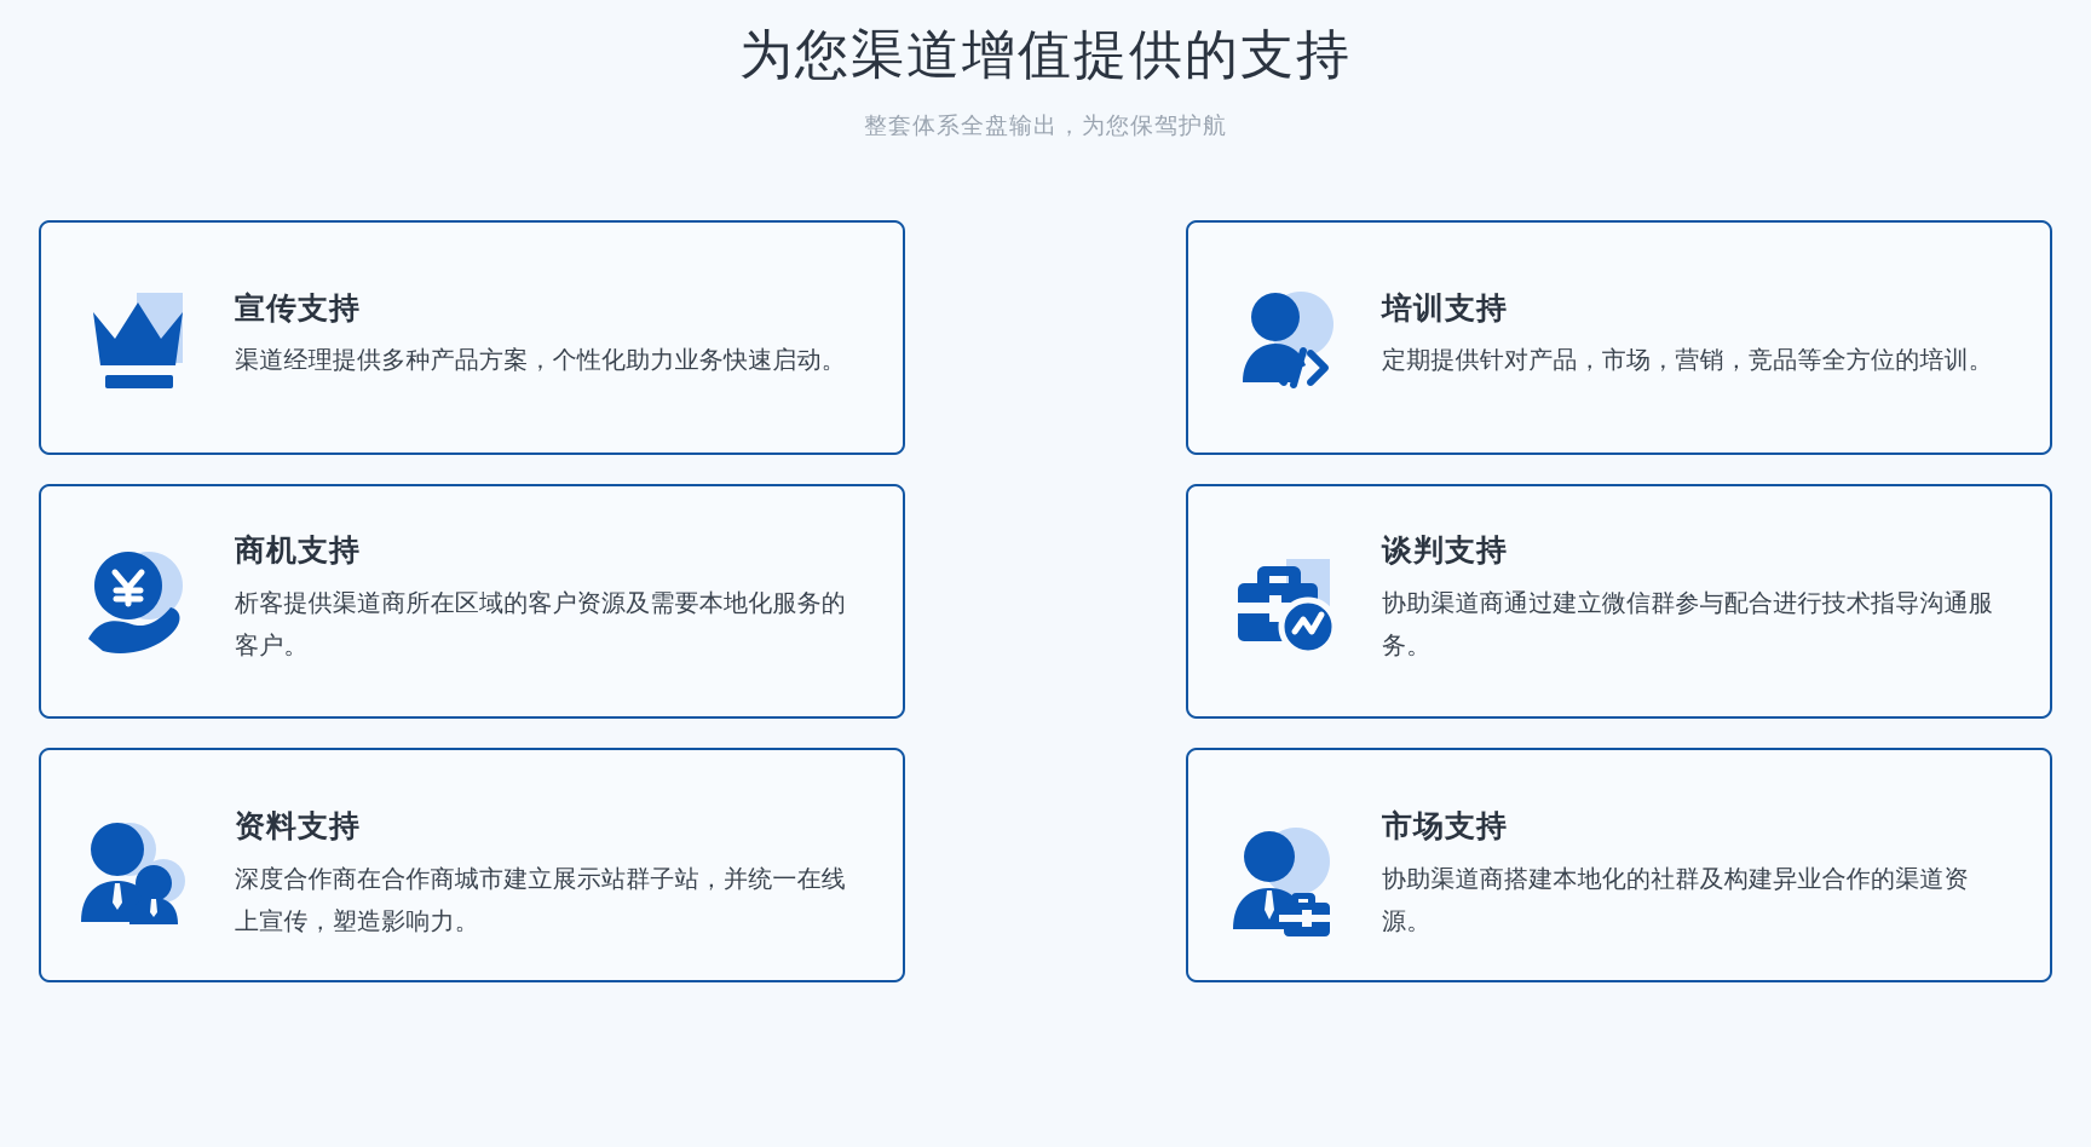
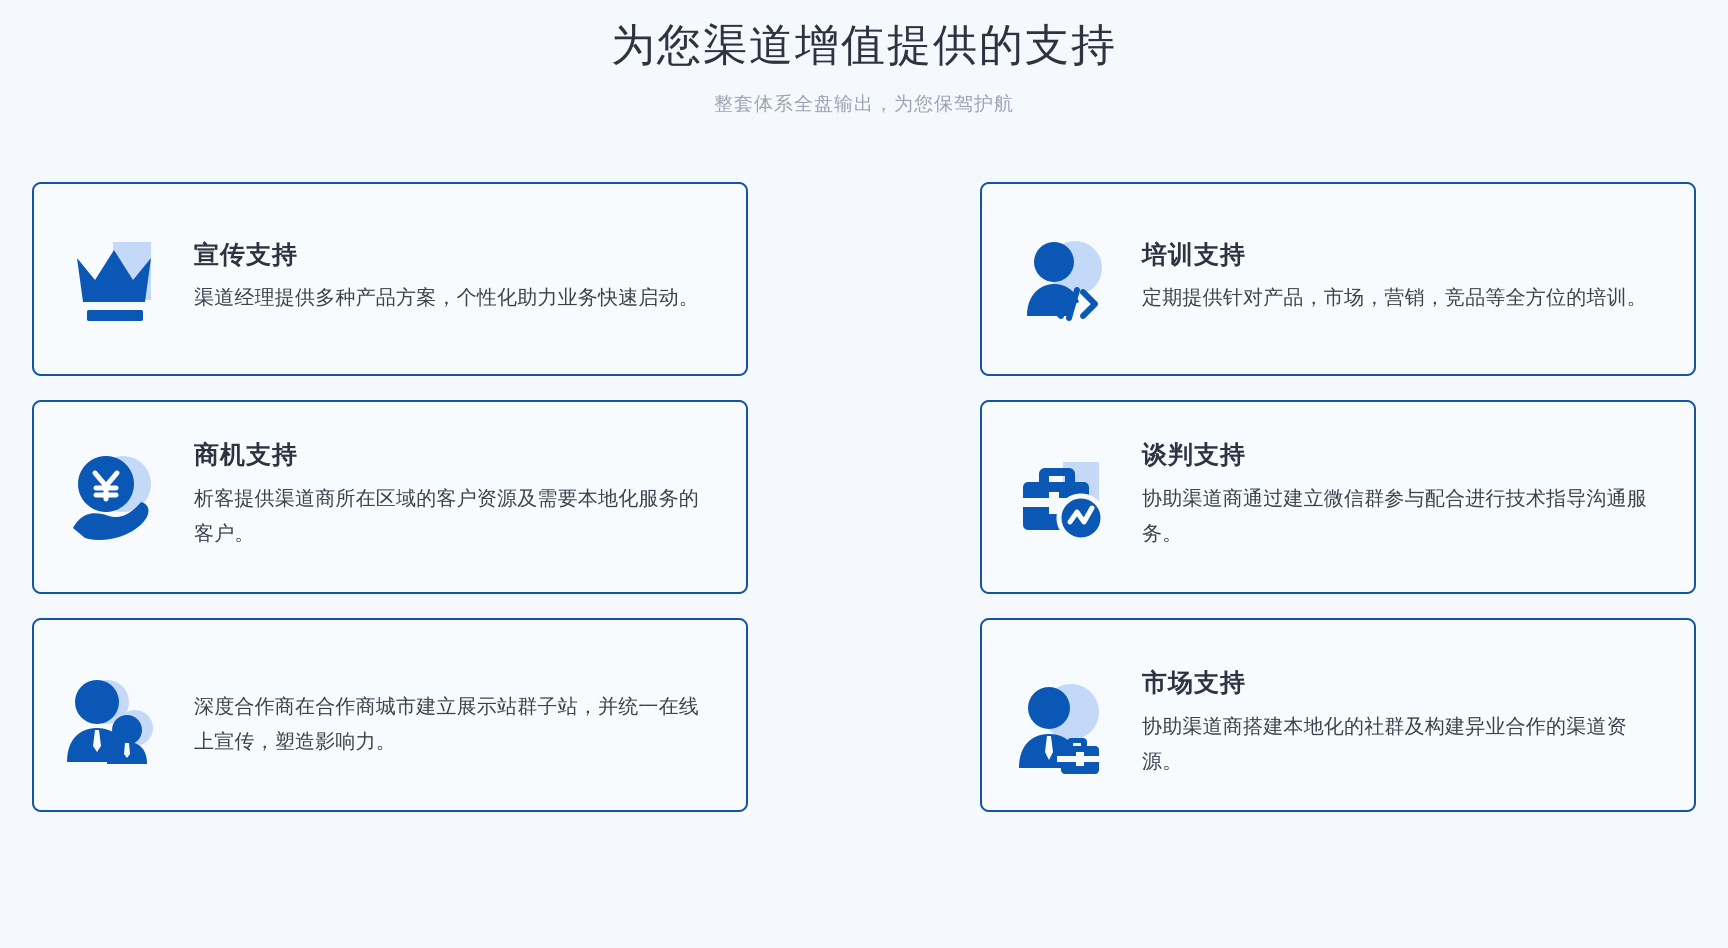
  为您渠道增值提供的支持
  整套体系全盘输出，为您保驾护航
  宣传支持
  渠道经理提供多种产品方案，个性化助力业务快速启动。
  培训支持
  定期提供针对产品，市场，营销，竞品等全方位的培训。
  商机支持
  析客提供渠道商所在区域的客户资源及需要本地化服务的客户。
  谈判支持
  协助渠道商通过建立微信群参与配合进行技术指导沟通服务。
- 资料支持
  深度合作商在合作商城市建立展示站群子站，并统一在线上宣传，塑造影响力。
  市场支持
  协助渠道商搭建本地化的社群及构建异业合作的渠道资源。
